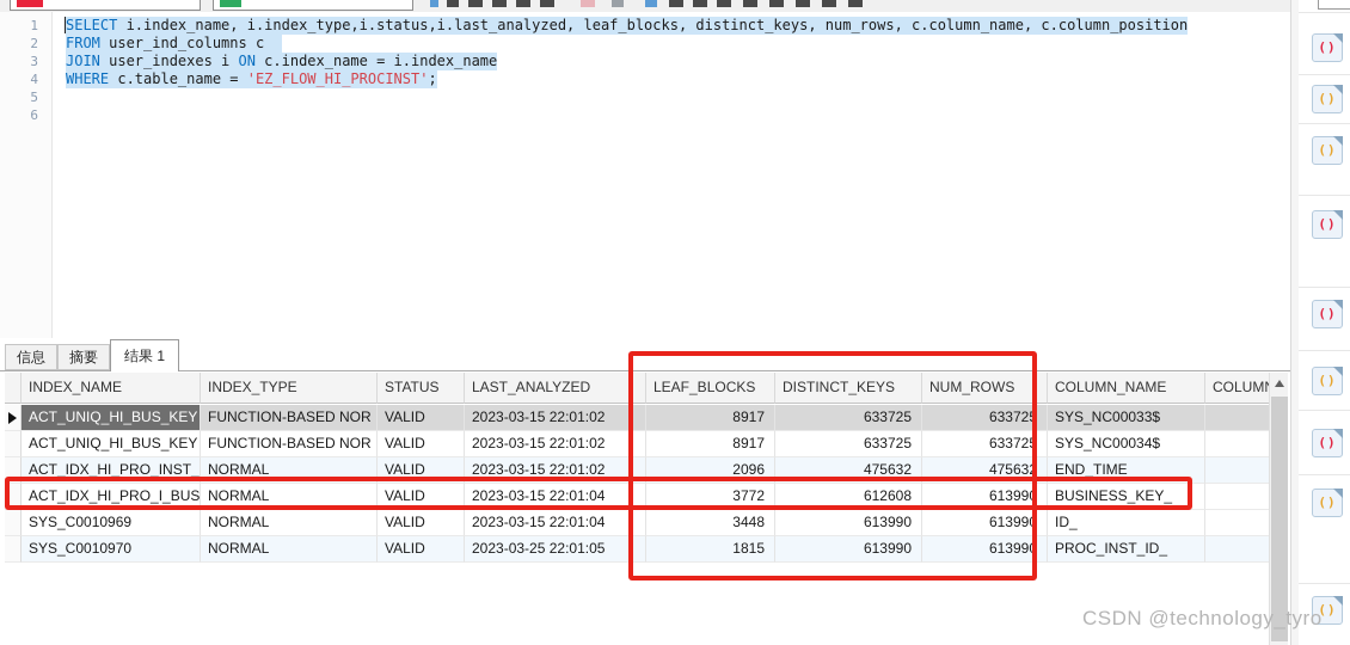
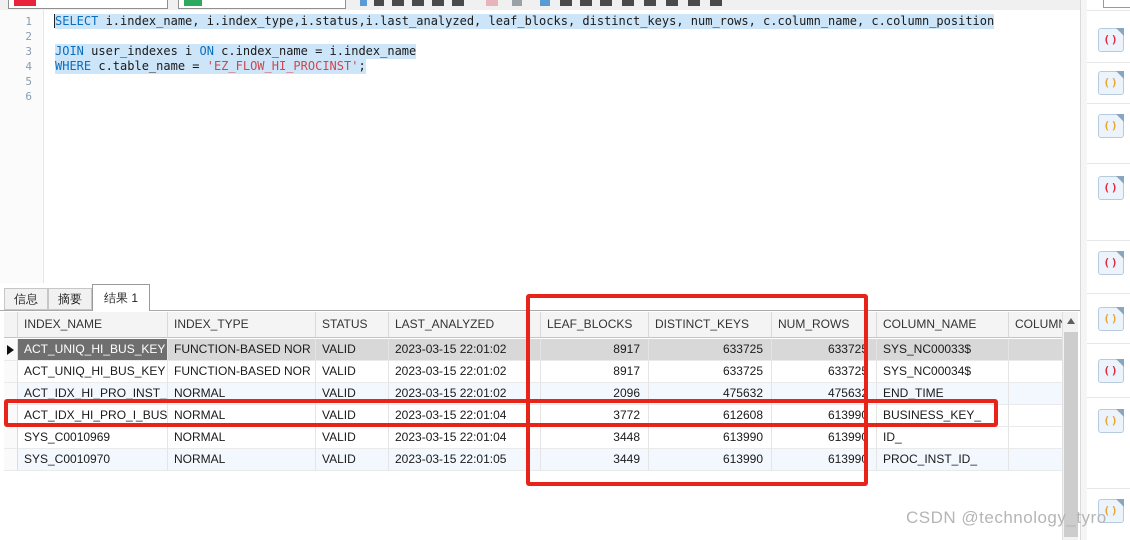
  1
  2
  3
  4
  5
  6
  SELECT i.index_name, i.index_type,i.status,i.last_analyzed, leaf_blocks, distinct_keys, num_rows, c.column_name, c.column_position
- FROM user_ind_columns c
  JOIN user_indexes i ON c.index_name = i.index_name
  WHERE c.table_name = 'EZ_FLOW_HI_PROCINST';
  信息
  摘要
  结果 1
  INDEX_NAME
  INDEX_TYPE
  STATUS
  LAST_ANALYZED
  LEAF_BLOCKS
  DISTINCT_KEYS
  NUM_ROWS
  COLUMN_NAME
  COLUM
  ACT_UNIQ_HI_BUS_KEY
  FUNCTION-BASED NOR
  VALID
  2023-03-15 22:01:02
  8917
  633725
  633725
  SYS_NC00033$
  ACT_UNIQ_HI_BUS_KEY
  FUNCTION-BASED NOR
  VALID
  2023-03-15 22:01:02
  8917
  633725
  633725
  SYS_NC00034$
  ACT_IDX_HI_PRO_INST_
  NORMAL
  VALID
  2023-03-15 22:01:02
  2096
  475632
  475632
  END_TIME
  ACT_IDX_HI_PRO_I_BUS
  NORMAL
  VALID
  2023-03-15 22:01:04
  3772
  612608
  613990
  BUSINESS_KEY_
  SYS_C0010969
  NORMAL
  VALID
  2023-03-15 22:01:04
  3448
  613990
  613990
  ID_
  SYS_C0010970
  NORMAL
  VALID
- 2023-03-25 22:01:05
+ 2023-03-15 22:01:05
- 1815
+ 3449
  613990
  613990
  PROC_INST_ID_
  ()
  ()
  ()
  ()
  ()
  ()
  ()
  ()
  ()
  CSDN @technology_tyro
